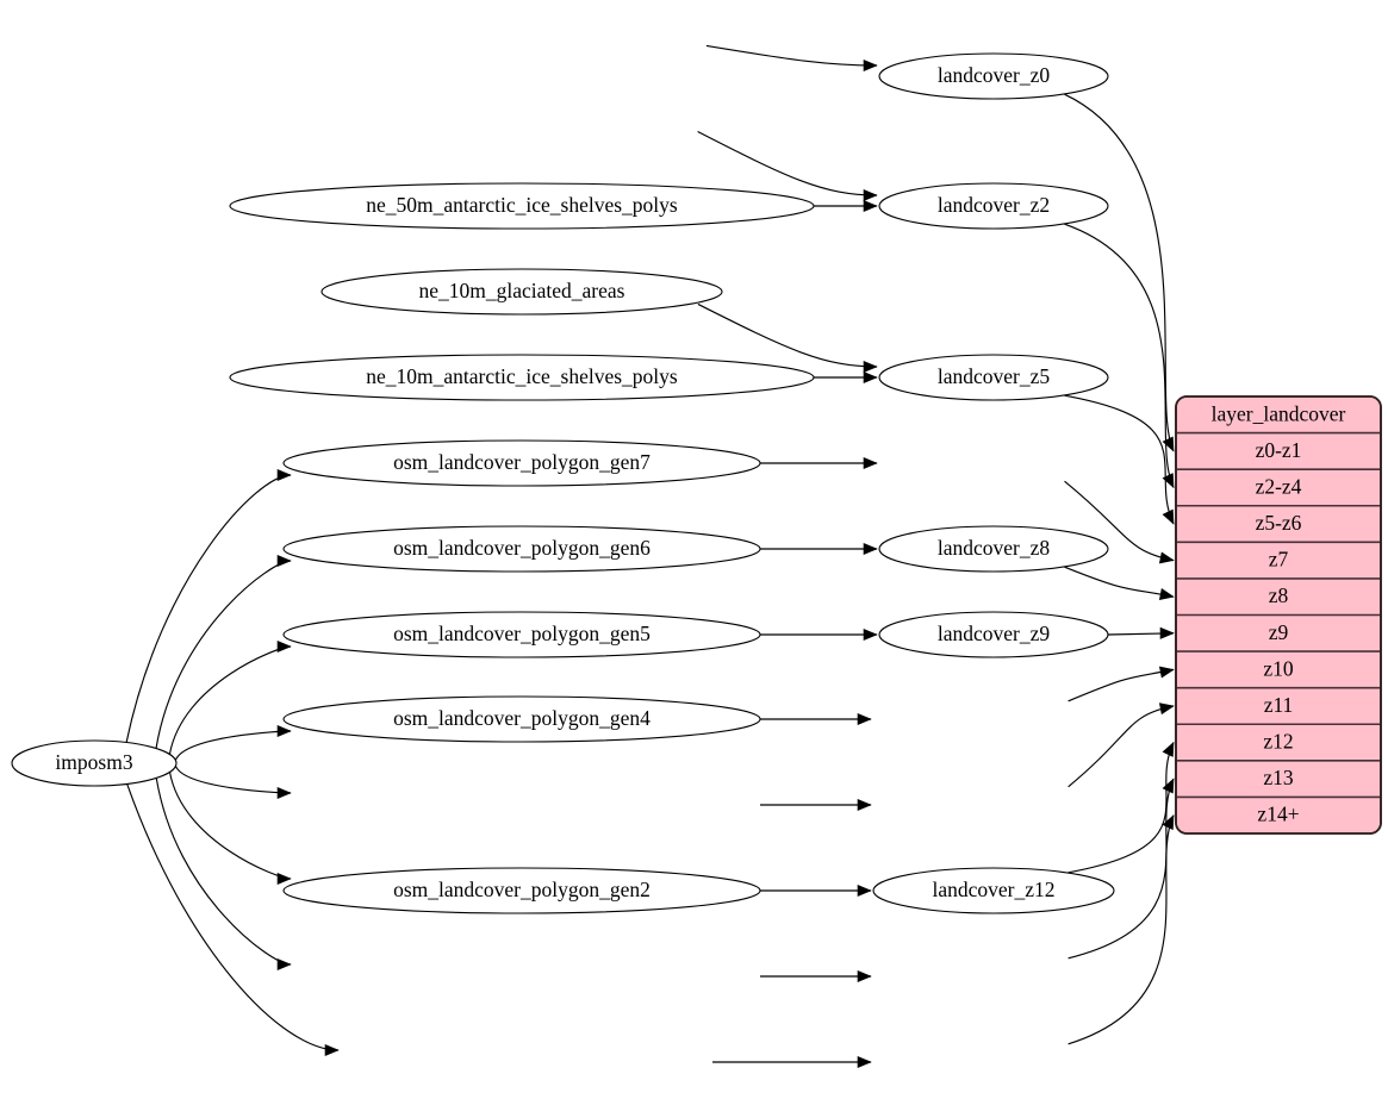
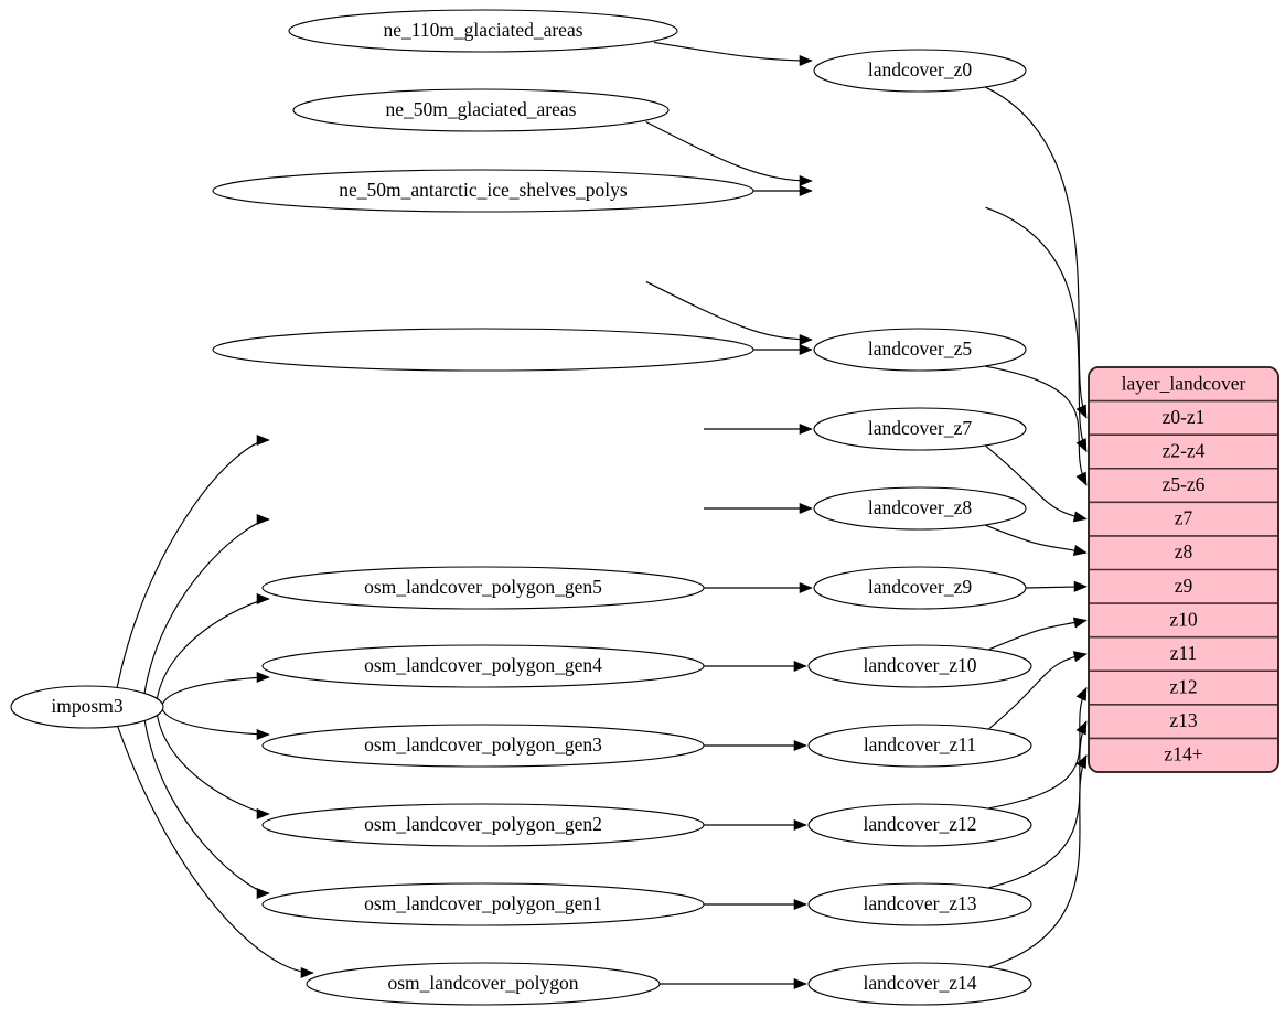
  imposm3
+ ne_110m_glaciated_areas
+ ne_50m_glaciated_areas
  ne_50m_antarctic_ice_shelves_polys
- ne_10m_glaciated_areas
- ne_10m_antarctic_ice_shelves_polys
- osm_landcover_polygon_gen7
- osm_landcover_polygon_gen6
  osm_landcover_polygon_gen5
  osm_landcover_polygon_gen4
+ osm_landcover_polygon_gen3
  osm_landcover_polygon_gen2
+ osm_landcover_polygon_gen1
+ osm_landcover_polygon
  landcover_z0
- landcover_z2
  landcover_z5
+ landcover_z7
  landcover_z8
  landcover_z9
+ landcover_z10
+ landcover_z11
  landcover_z12
+ landcover_z13
+ landcover_z14
  layer_landcover
  z0-z1
  z2-z4
  z5-z6
  z7
  z8
  z9
  z10
  z11
  z12
  z13
  z14+
